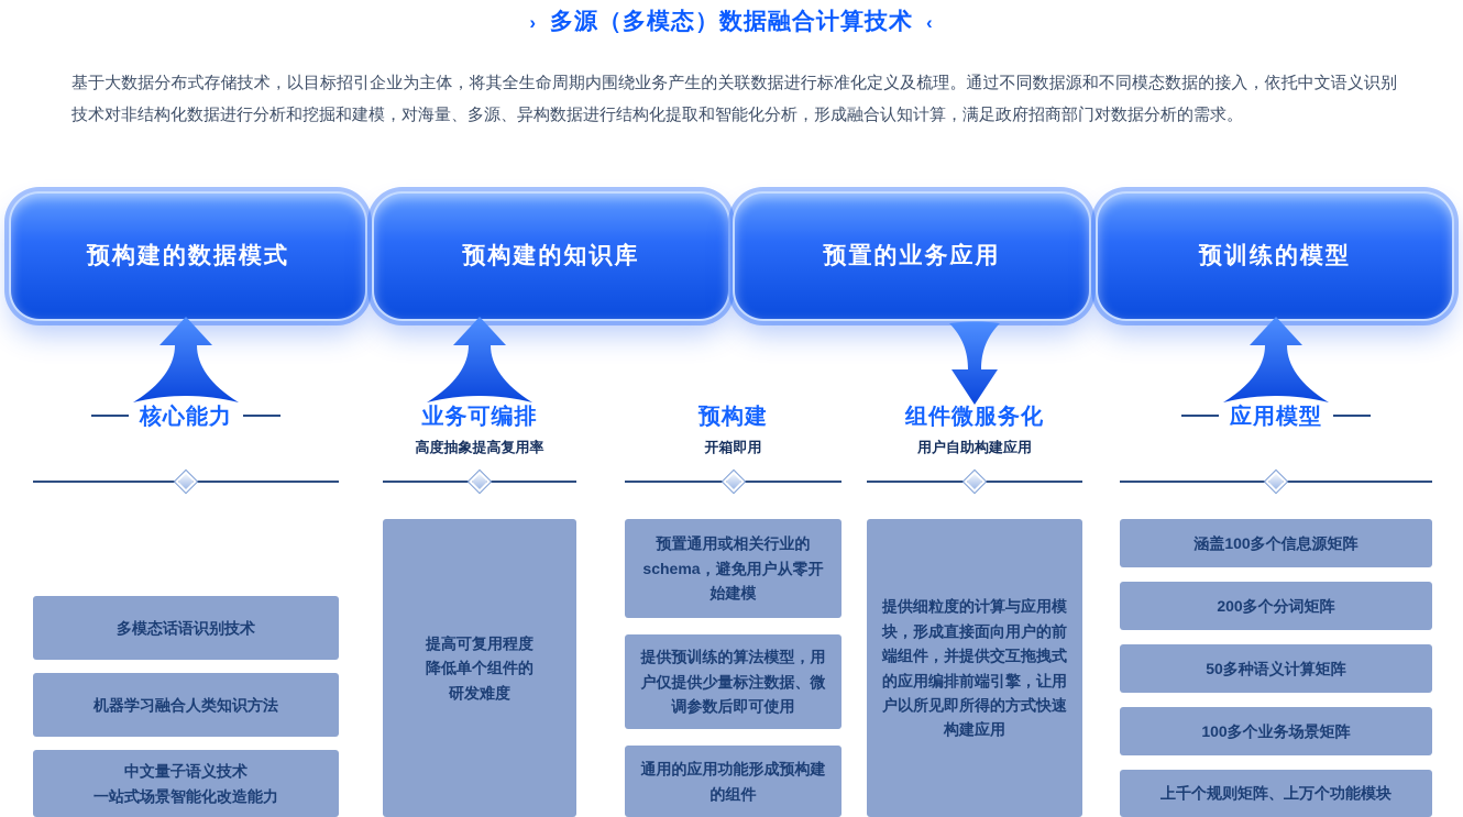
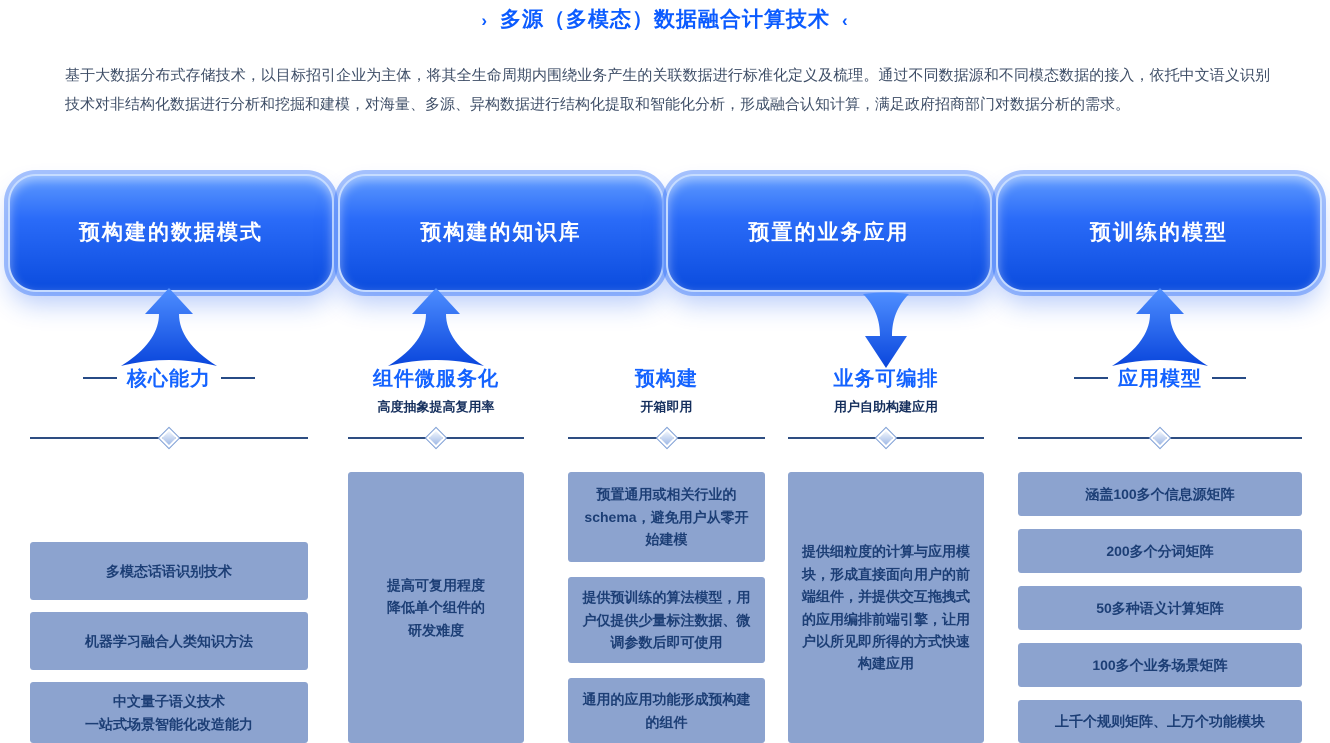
  › 多源（多模态）数据融合计算技术 ‹
  基于大数据分布式存储技术，以目标招引企业为主体，将其全生命周期内围绕业务产生的关联数据进行标准化定义及梳理。通过不同数据源和不同模态数据的接入，依托中文语义识别技术对非结构化数据进行分析和挖掘和建模，对海量、多源、异构数据进行结构化提取和智能化分析，形成融合认知计算，满足政府招商部门对数据分析的需求。
  预构建的数据模式
  预构建的知识库
  预置的业务应用
  预训练的模型
  核心能力
- 业务可编排
+ 组件微服务化
  预构建
- 组件微服务化
+ 业务可编排
  应用模型
  高度抽象提高复用率
  开箱即用
  用户自助构建应用
  多模态话语识别技术
  机器学习融合人类知识方法
  中文量子语义技术
  一站式场景智能化改造能力
  提高可复用程度
  降低单个组件的
  研发难度
  预置通用或相关行业的schema，避免用户从零开始建模
  提供预训练的算法模型，用户仅提供少量标注数据、微调参数后即可使用
  通用的应用功能形成预构建的组件
  提供细粒度的计算与应用模块，形成直接面向用户的前端组件，并提供交互拖拽式的应用编排前端引擎，让用户以所见即所得的方式快速构建应用
  涵盖100多个信息源矩阵
  200多个分词矩阵
  50多种语义计算矩阵
  100多个业务场景矩阵
  上千个规则矩阵、上万个功能模块
